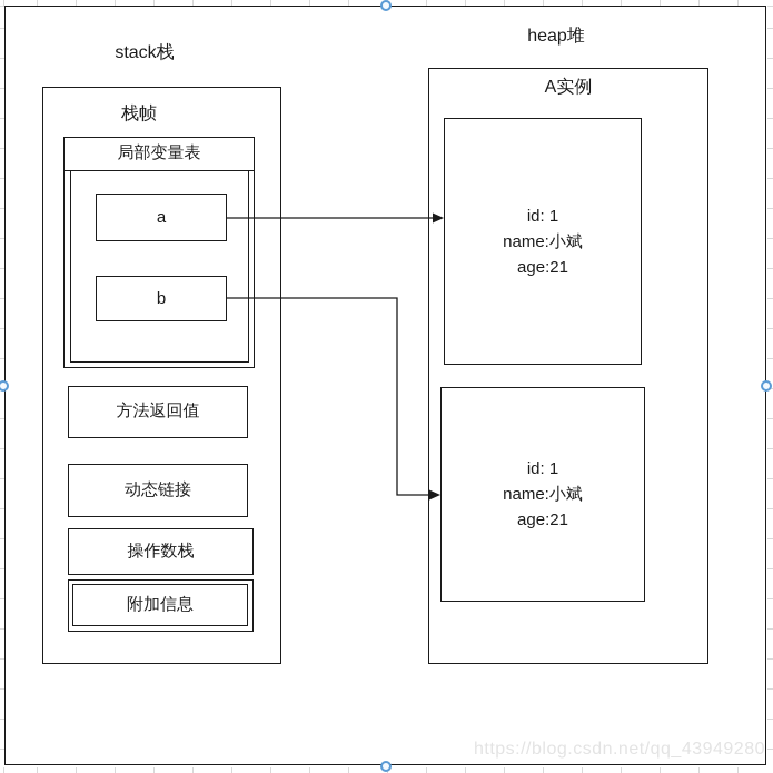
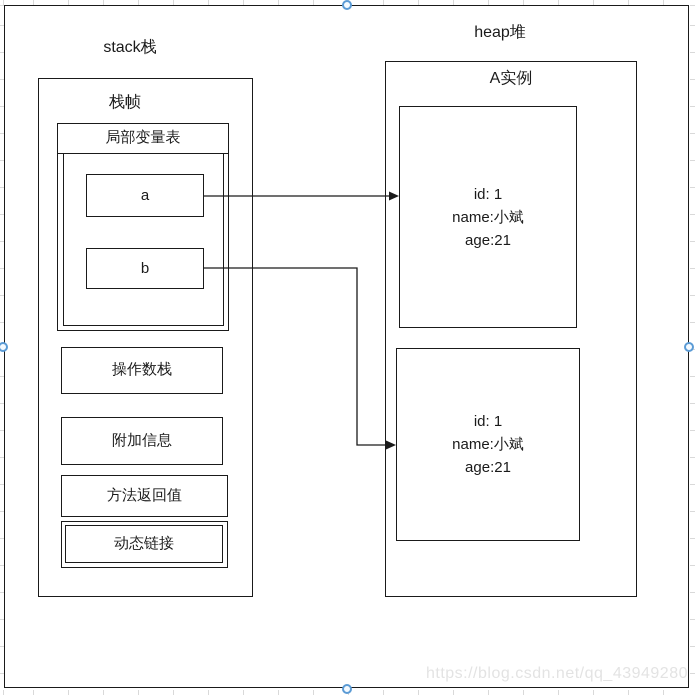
  stack栈
  栈帧
  局部变量表
  a
  b
- 方法返回值
+ 操作数栈
- 动态链接
+ 附加信息
- 操作数栈
+ 方法返回值
- 附加信息
+ 动态链接
  heap堆
  A实例
  id: 1
  name:小斌
  age:21
  id: 1
  name:小斌
  age:21
  https://blog.csdn.net/qq_43949280
